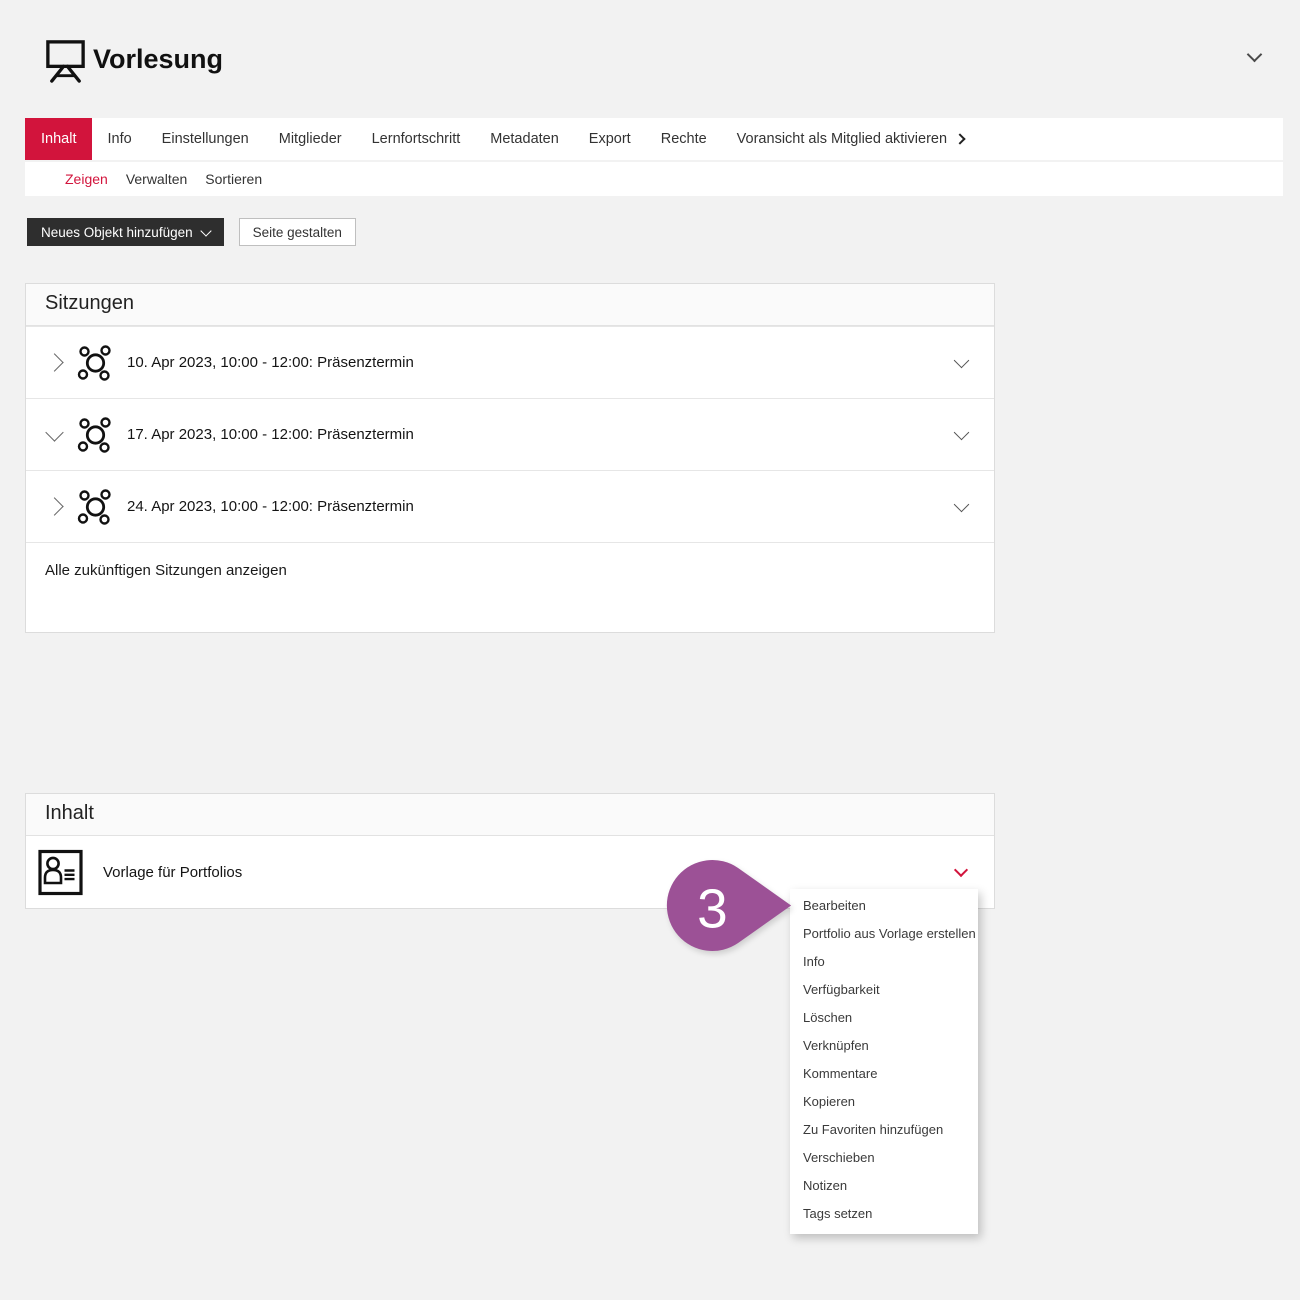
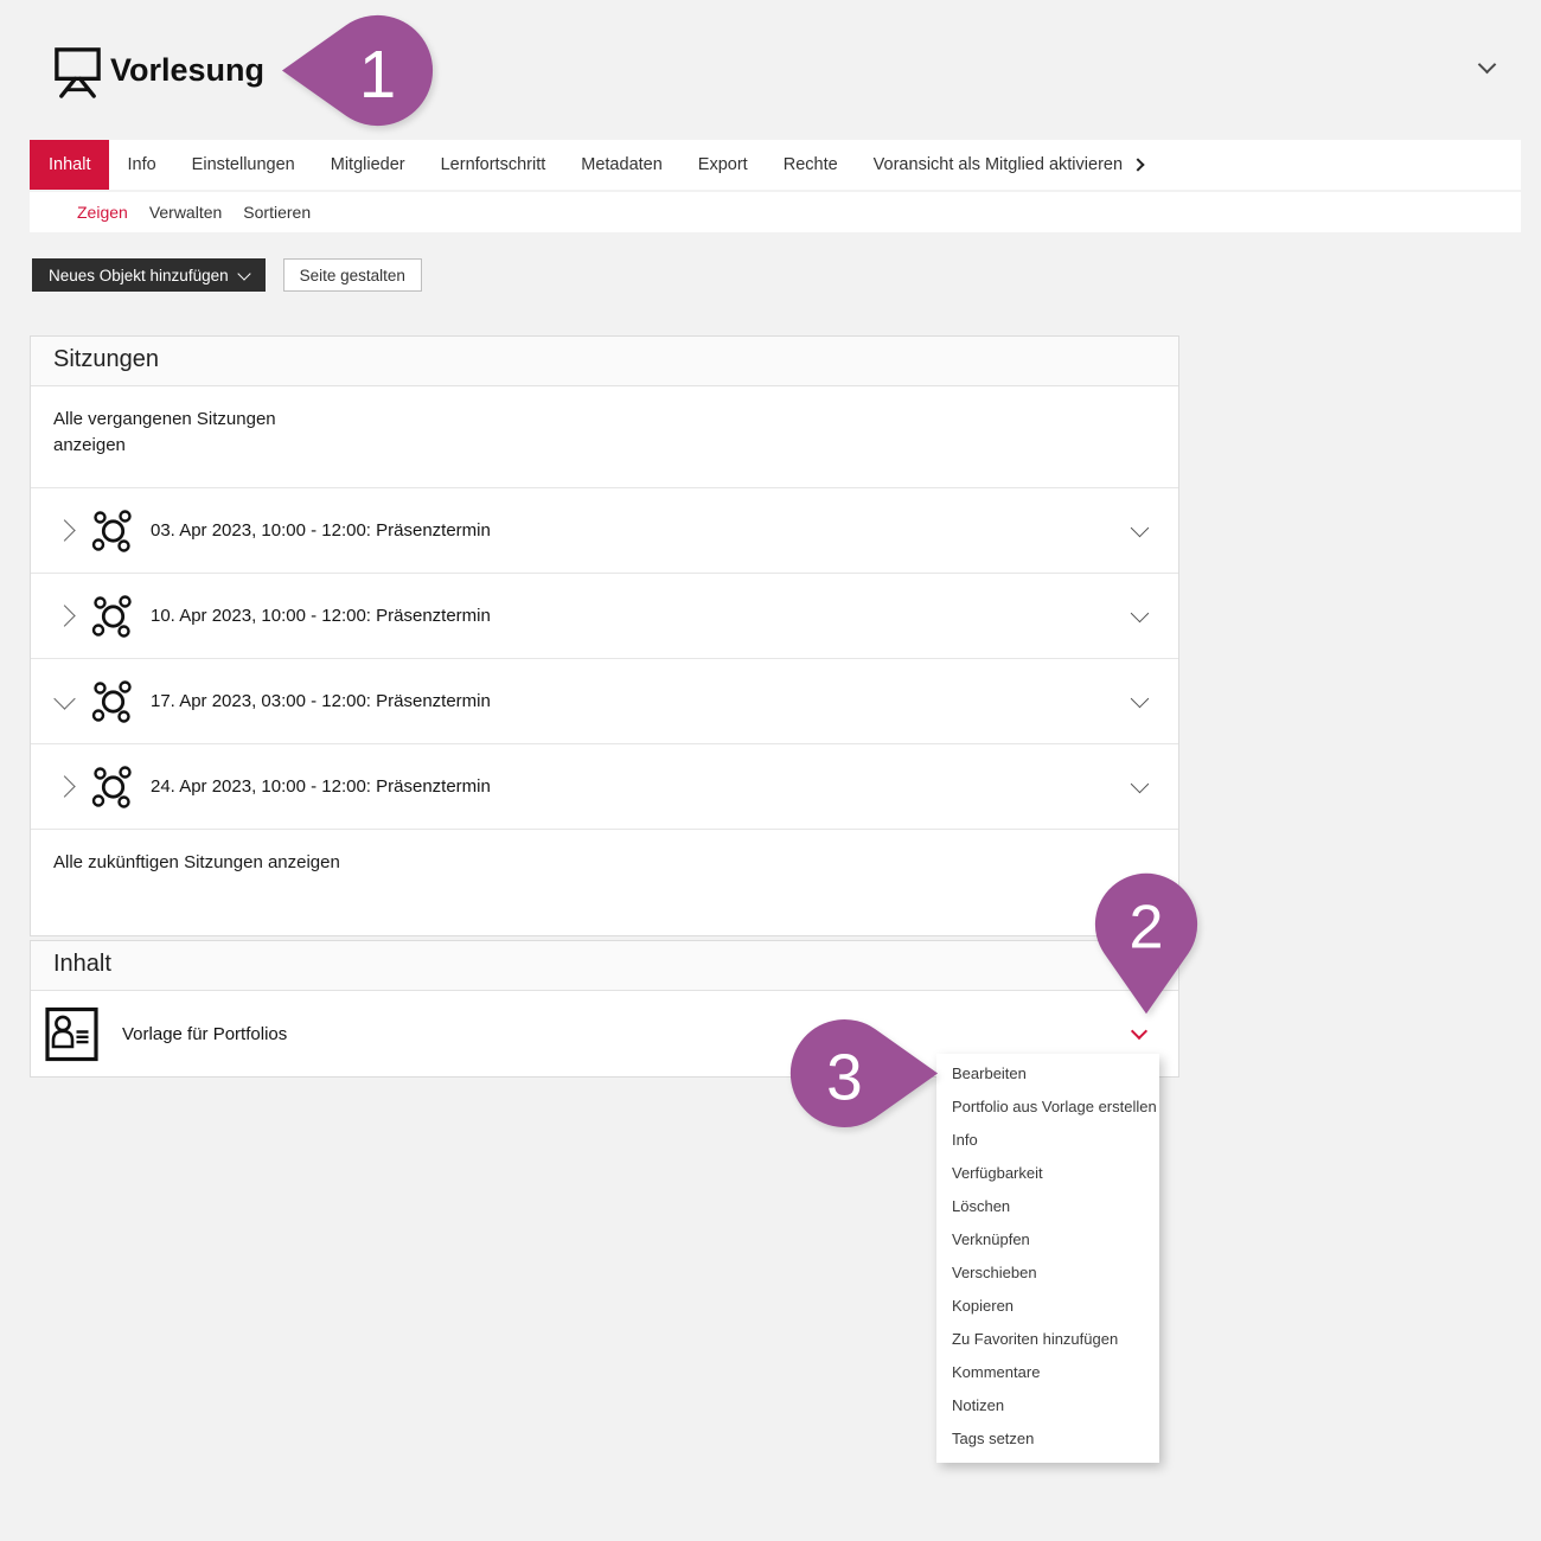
  Vorlesung
  Inhalt
  Info
  Einstellungen
  Mitglieder
  Lernfortschritt
  Metadaten
  Export
  Rechte
  Voransicht als Mitglied aktivieren
  Zeigen
  Verwalten
  Sortieren
  Neues Objekt hinzufügen
  Seite gestalten
  Sitzungen
+ Alle vergangenen Sitzungen anzeigen
+ 03. Apr 2023, 10:00 - 12:00: Präsenztermin
  10. Apr 2023, 10:00 - 12:00: Präsenztermin
- 17. Apr 2023, 10:00 - 12:00: Präsenztermin
+ 17. Apr 2023, 03:00 - 12:00: Präsenztermin
  24. Apr 2023, 10:00 - 12:00: Präsenztermin
  Alle zukünftigen Sitzungen anzeigen
  Inhalt
  Vorlage für Portfolios
  Bearbeiten
  Portfolio aus Vorlage erstellen
  Info
  Verfügbarkeit
  Löschen
  Verknüpfen
- Kommentare
+ Verschieben
  Kopieren
  Zu Favoriten hinzufügen
- Verschieben
+ Kommentare
  Notizen
  Tags setzen
+ 1
+ 2
  3
